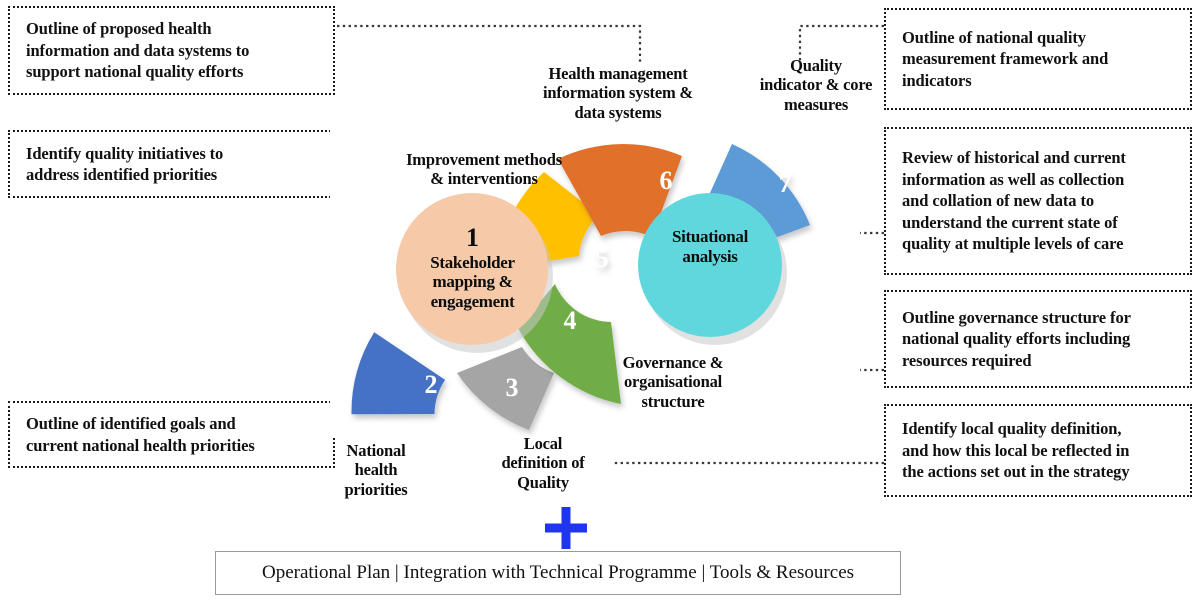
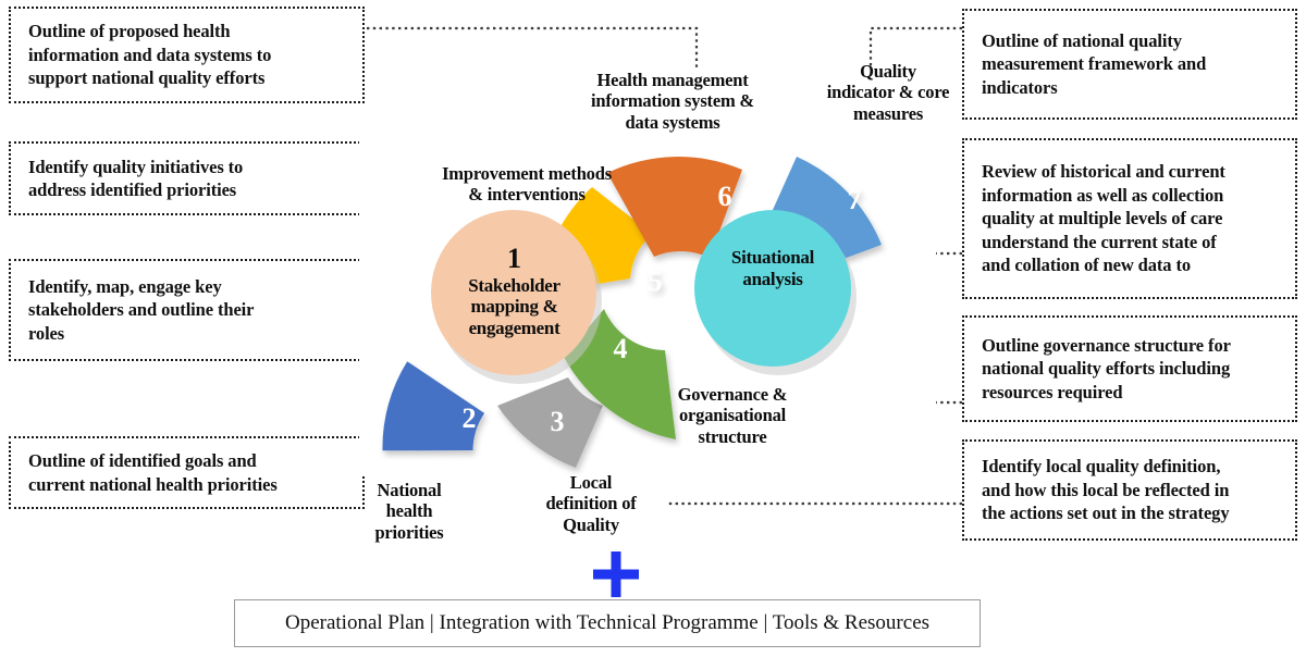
  Outline of proposed health
  information and data systems to
  support national quality efforts
  Identify quality initiatives to
  address identified priorities
+ Identify, map, engage key
+ stakeholders and outline their
+ roles
  Outline of identified goals and
  current national health priorities
  Outline of national quality
  measurement framework and
  indicators
  Review of historical and current
  information as well as collection
- and collation of new data to
+ quality at multiple levels of care
  understand the current state of
- quality at multiple levels of care
+ and collation of new data to
  Outline governance structure for
  national quality efforts including
  resources required
  Identify local quality definition,
  and how this local be reflected in
  the actions set out in the strategy
  2
  3
  4
  5
  6
  7
  1
  Stakeholder
  mapping &
  engagement
  Situational
  analysis
  Health management
  information system &
  data systems
  Quality
  indicator & core
  measures
  Improvement methods
  & interventions
  Governance &
  organisational
  structure
  National
  health
  priorities
  Local
  definition of
  Quality
  Operational Plan | Integration with Technical Programme | Tools & Resources
